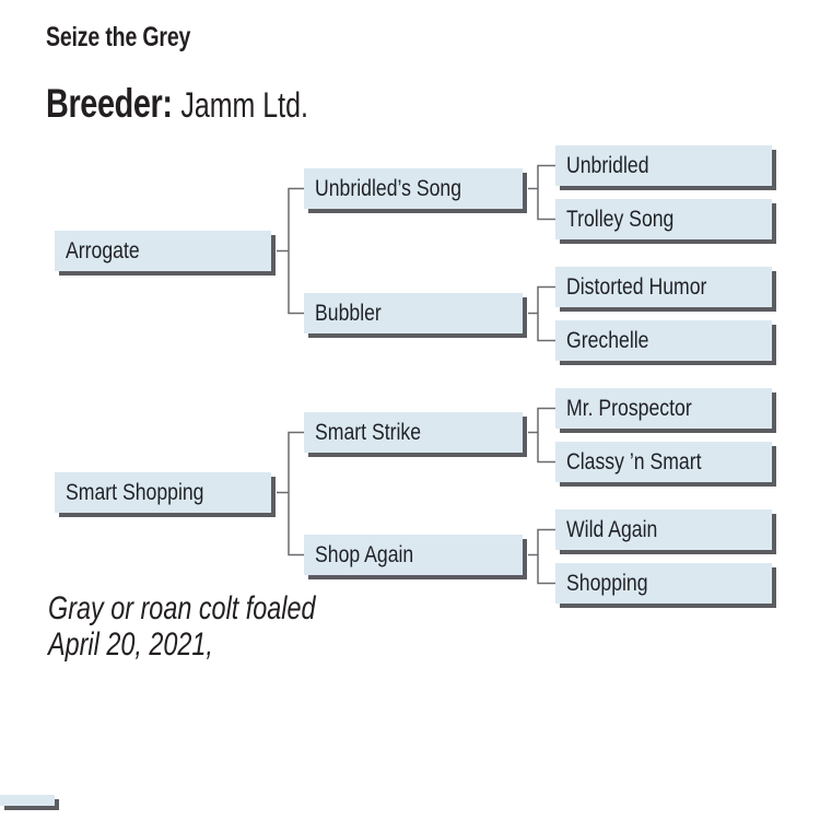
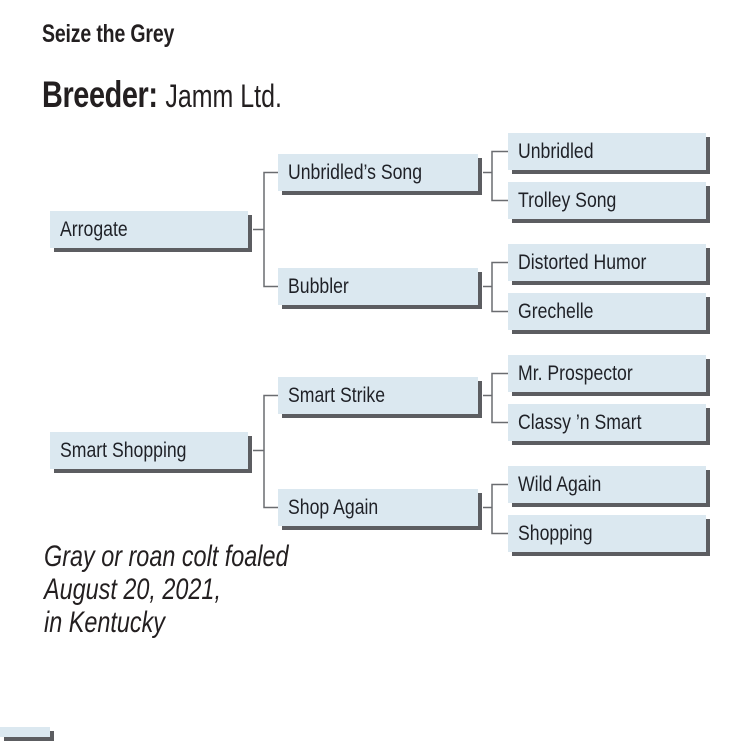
  Seize the Grey
  Breeder:
  Jamm Ltd.
  Arrogate
  Smart Shopping
  Unbridled’s Song
  Bubbler
  Smart Strike
  Shop Again
  Unbridled
  Trolley Song
  Distorted Humor
  Grechelle
  Mr. Prospector
  Classy ’n Smart
  Wild Again
  Shopping
  Gray or roan colt foaled
- April 20, 2021,
+ August 20, 2021,
+ in Kentucky
